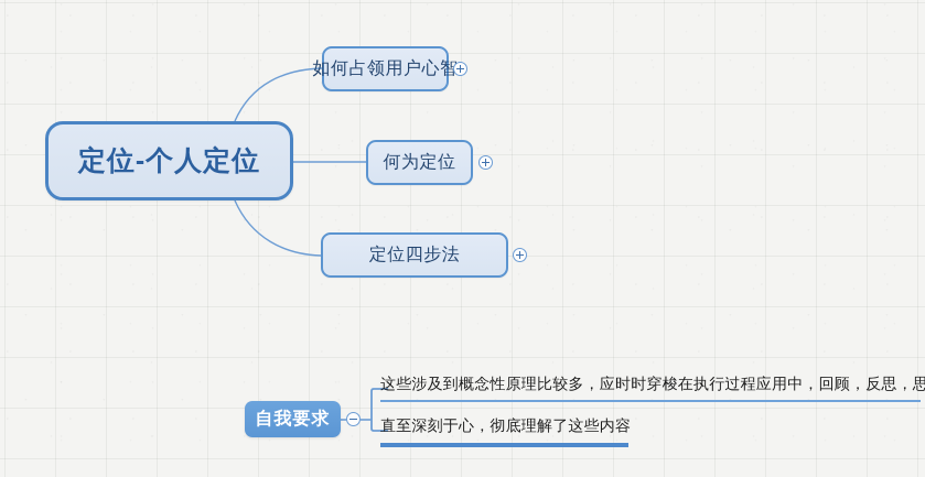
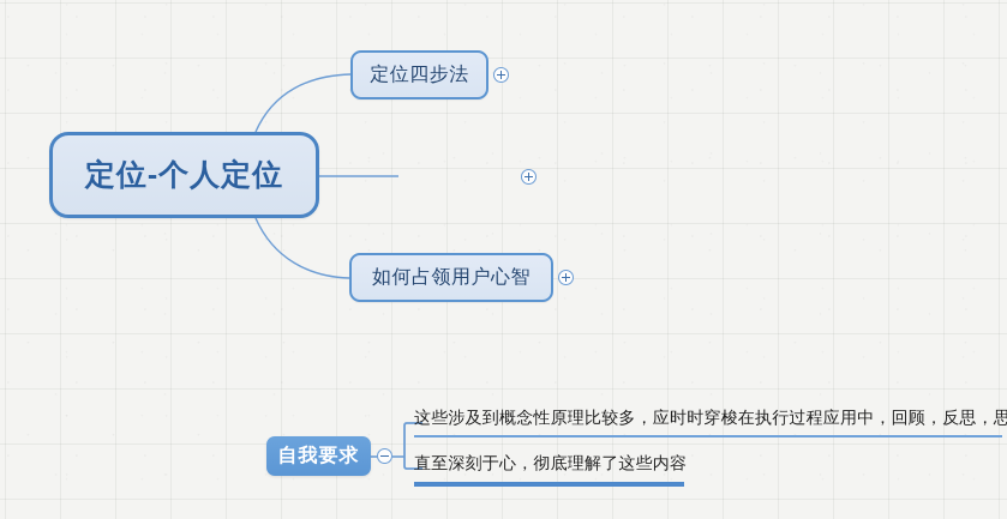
  定位-个人定位
- 如何占领用户心智
+ 定位四步法
- 何为定位
- 定位四步法
+ 如何占领用户心智
  自我要求
  这些涉及到概念性原理比较多，应时时穿梭在执行过程应用中，回顾，反思，思
  直至深刻于心，彻底理解了这些内容
